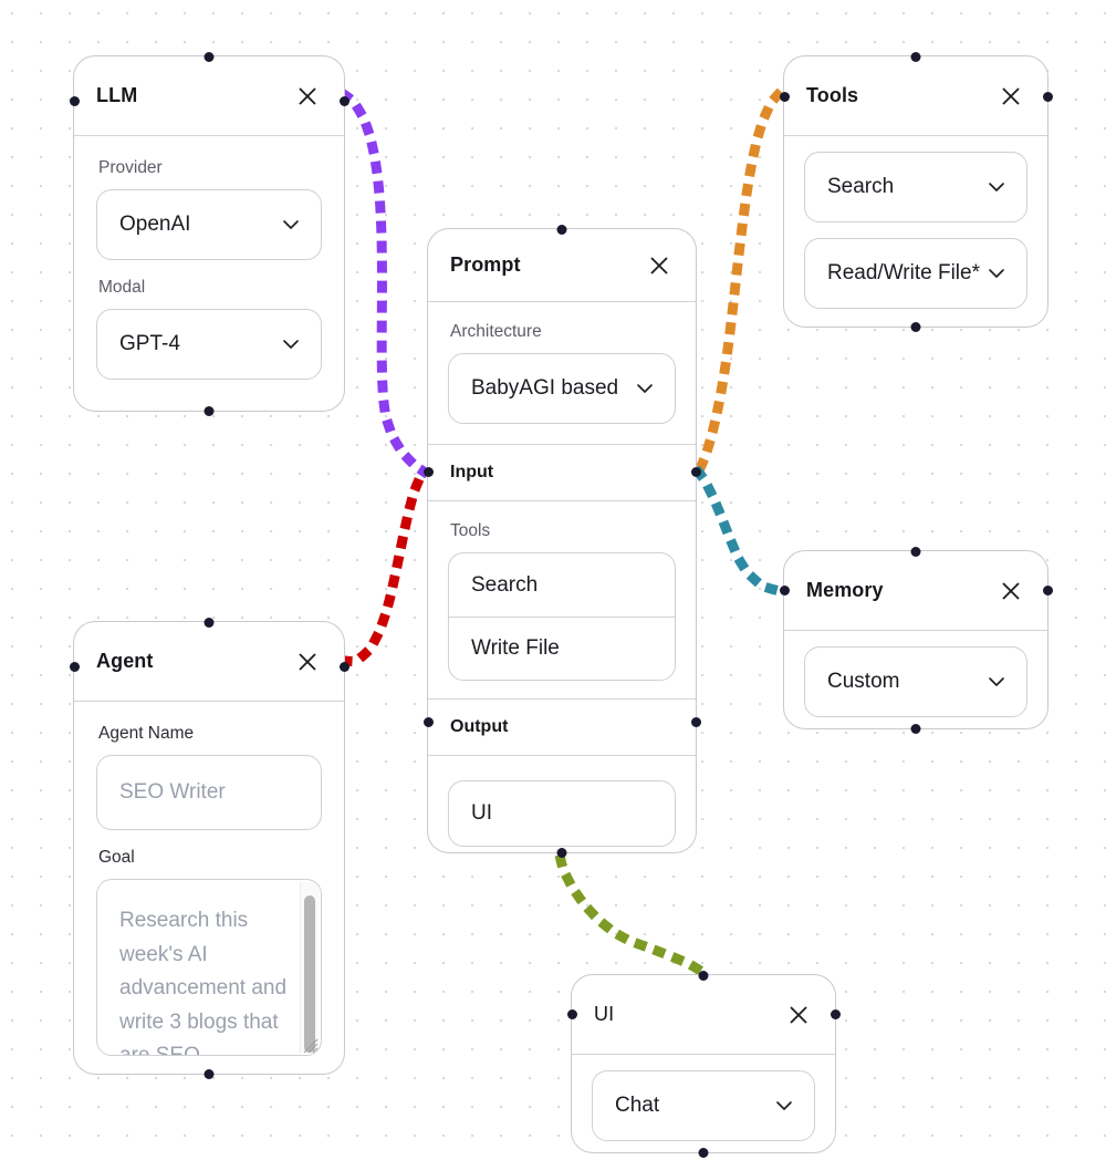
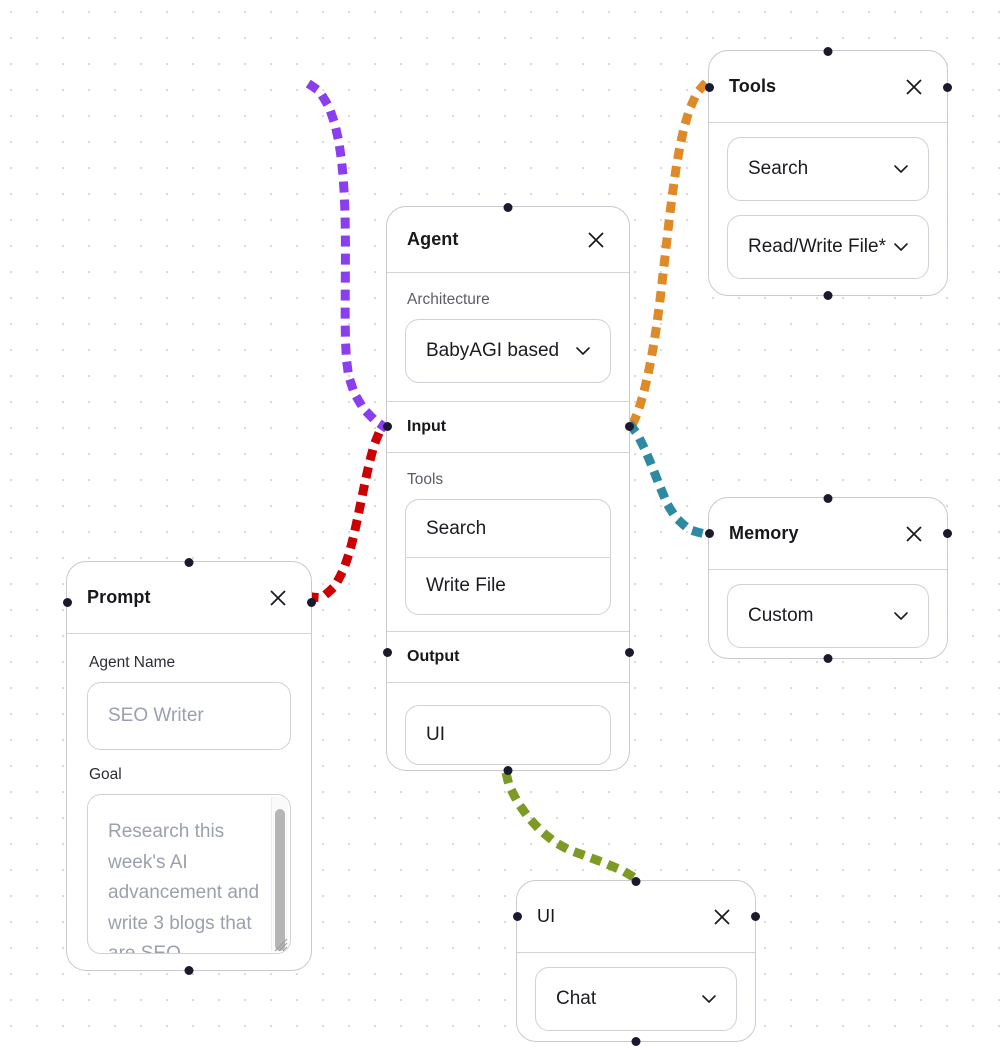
- LLM
- Provider
- OpenAI
- Modal
- GPT-4
- Agent
+ Prompt
  Agent Name
  SEO Writer
  Goal
  Research this week's AI advancement and write 3 blogs that
- Prompt
+ Agent
  Architecture
  BabyAGI based
  Input
  Tools
  Search
  Write File
  Output
  UI
  Tools
  Search
  Read/Write File*
  Memory
  Custom
  UI
  Chat
